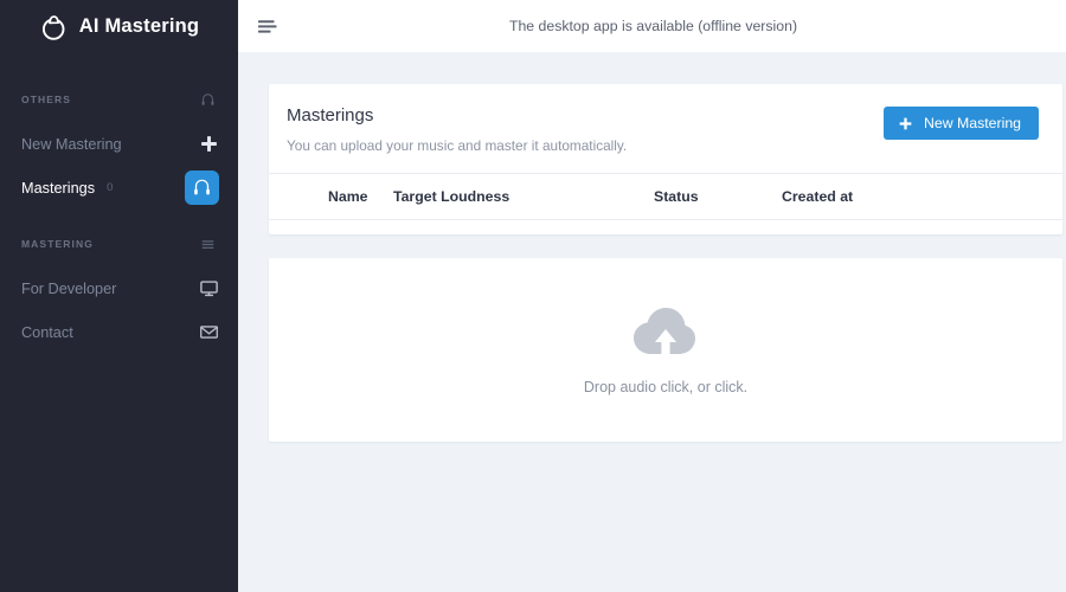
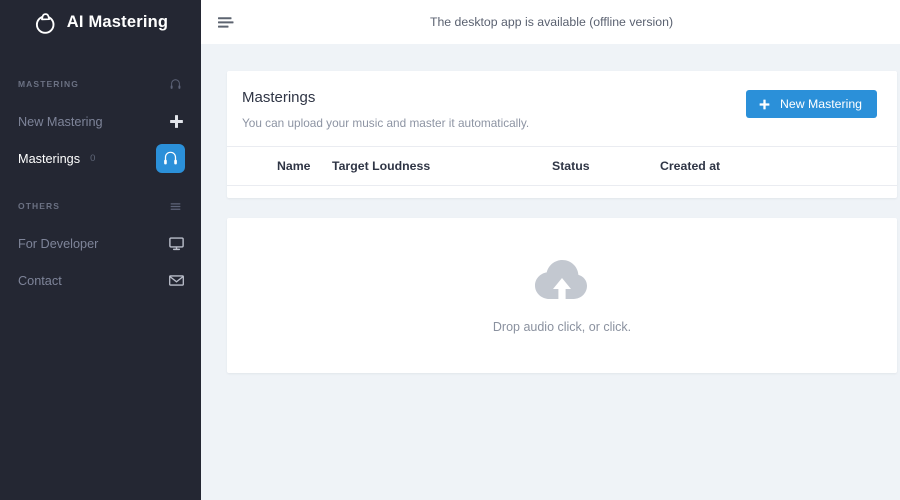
  AI Mastering
- OTHERS
+ MASTERING
  New Mastering
  Masterings
  0
- MASTERING
+ OTHERS
  For Developer
  Contact
  The desktop app is available (offline version)
  Masterings
  You can upload your music and master it automatically.
  New Mastering
  Name	Target Loudness	Status	Created at
  Drop audio click, or click.
